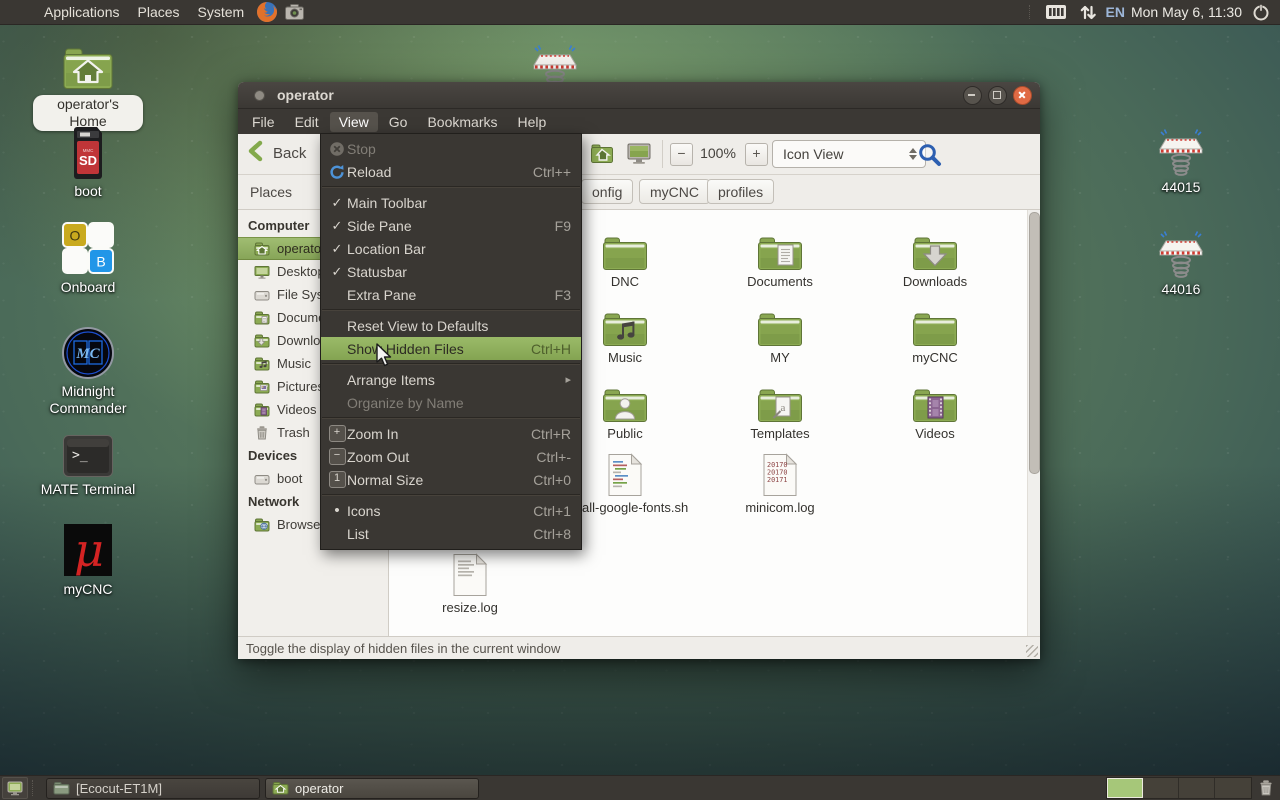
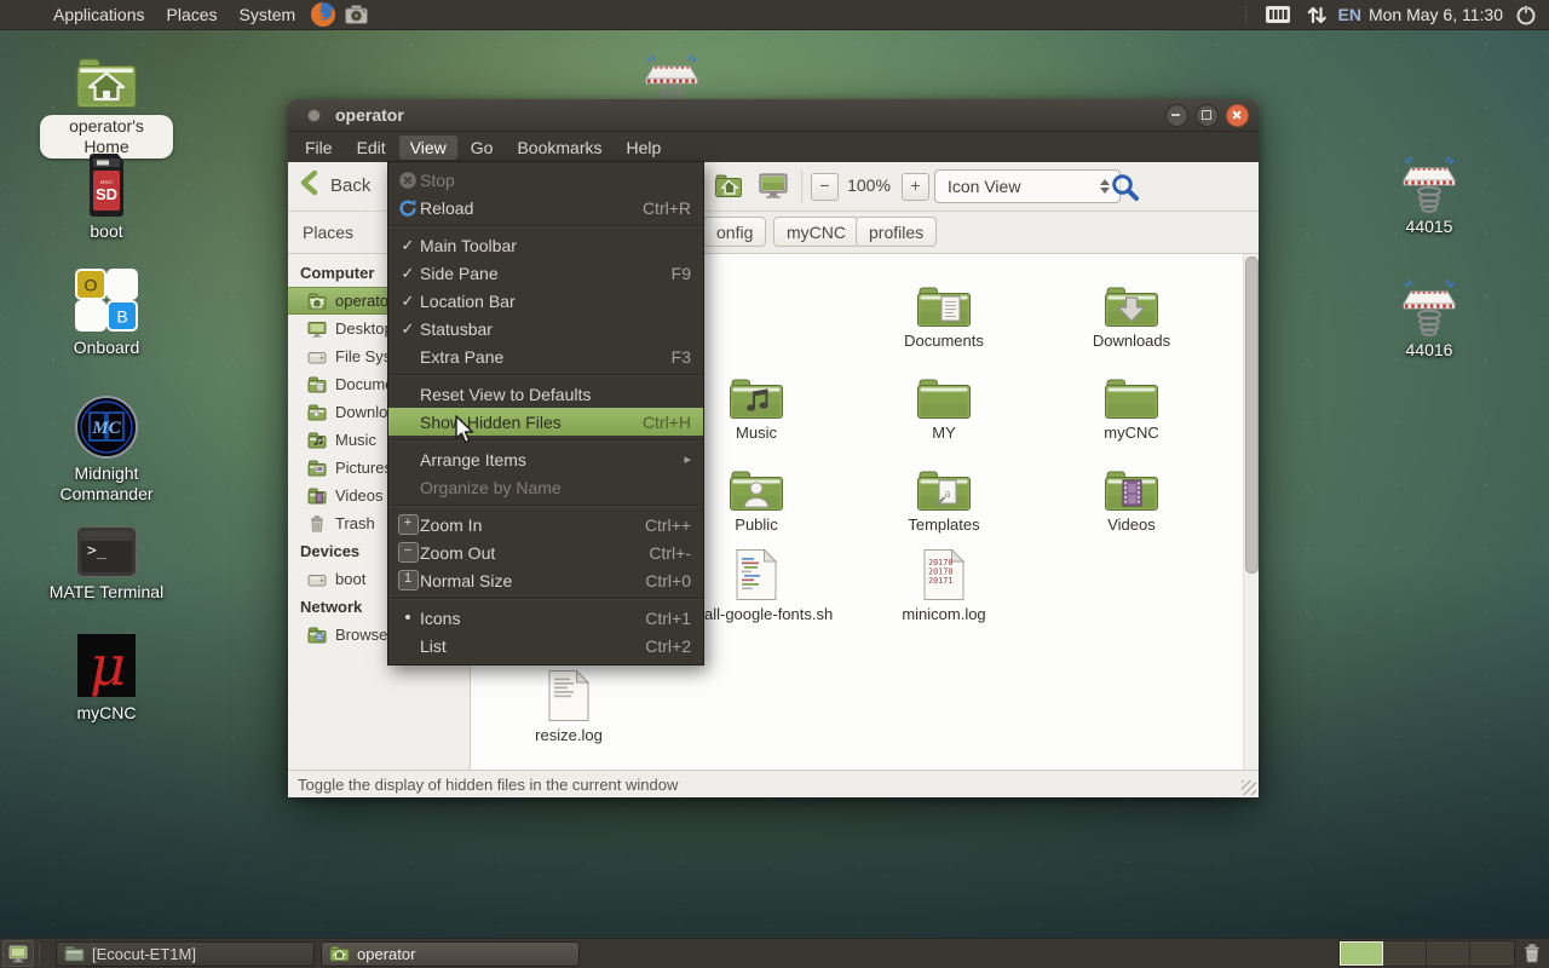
  operator's Home
  SD
  boot
  O
  B
  Onboard
  MC
  Midnight Commander
  >_
  MATE Terminal
  μ
  myCNC
  44015
  44016
  Applications
  Places
  System
  EN
  Mon May 6, 11:30
  operator
  File
  Edit
  View
  Go
  Bookmarks
  Help
  Back
  −
  100%
  +
  Icon View
  Places
  onfig
  myCNC
  profiles
  Computer
  operato
  Deskto
  Music
  Picture
  Videos
  Trash
  Devices
  boot
  Network
- DNC
  Documents
  Downloads
  Music
  MY
  myCNC
  Public
  a
  Templates
  Videos
  all-google-fonts.sh
  20170
  20170
  20171
  minicom.log
  resize.log
  Toggle the display of hidden files in the current window
  Stop
  Reload
- Ctrl++
+ Ctrl+R
  ✓
  Main Toolbar
  ✓
  Side Pane
  F9
  ✓
  Location Bar
  ✓
  Statusbar
  Extra Pane
  F3
  Reset View to Defaults
  Sho Hidden Files
  Ctrl+H
  Arrange Items
  ▸
  Organize by Name
  +
  Zoom In
- Ctrl+R
+ Ctrl++
  −
  Zoom Out
  Ctrl+-
  1
  Normal Size
  Ctrl+0
  •
  Icons
  Ctrl+1
  List
- Ctrl+8
+ Ctrl+2
  [Ecocut-ET1M]
  operator
